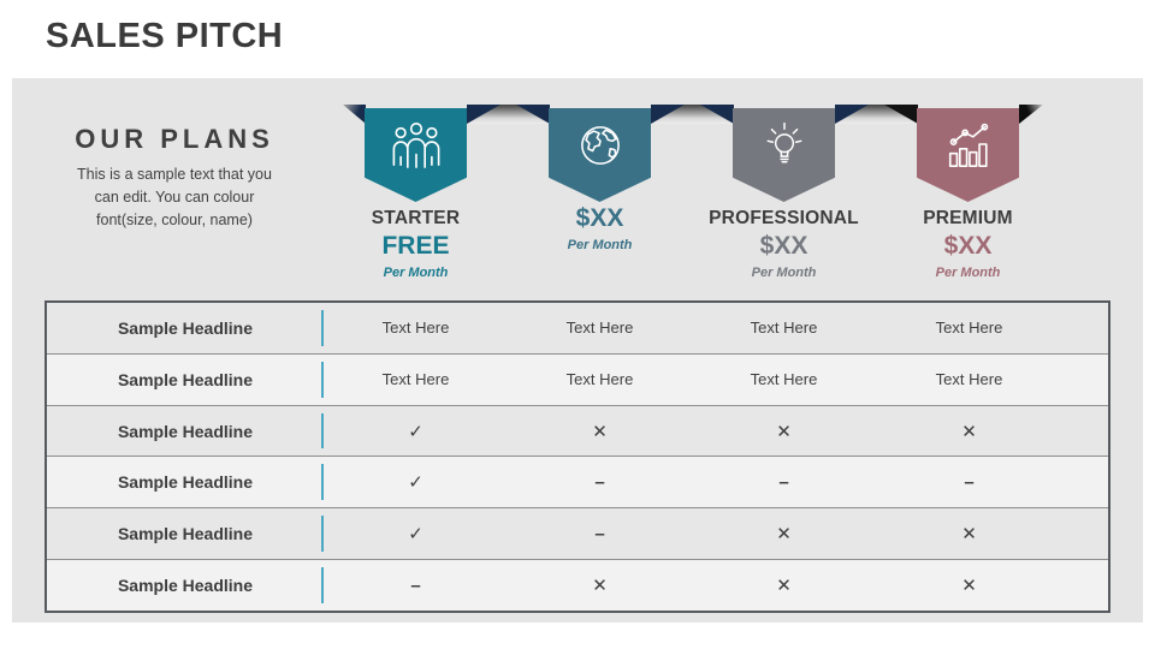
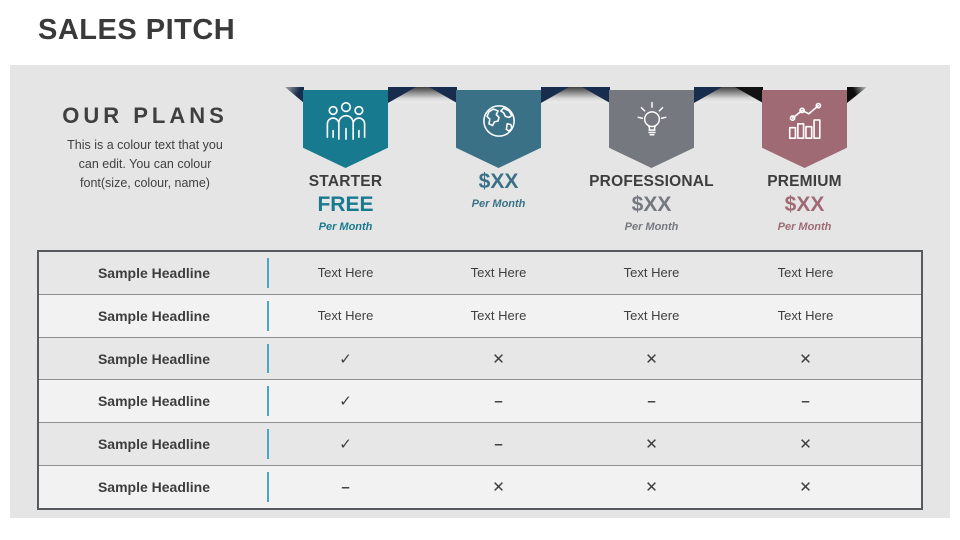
  SALES PITCH
  OUR PLANS
- This is a sample text that you
+ This is a colour text that you
  can edit. You can colour
  font(size, colour, name)
  STARTER
  FREE
  Per Month
  $XX
  Per Month
  PROFESSIONAL
  $XX
  Per Month
  PREMIUM
  $XX
  Per Month
  Sample Headline
  Text Here
  Text Here
  Text Here
  Text Here
  Sample Headline
  Text Here
  Text Here
  Text Here
  Text Here
  Sample Headline
  ✓
  ✕
  ✕
  ✕
  Sample Headline
  ✓
  –
  –
  –
  Sample Headline
  ✓
  –
  ✕
  ✕
  Sample Headline
  –
  ✕
  ✕
  ✕
